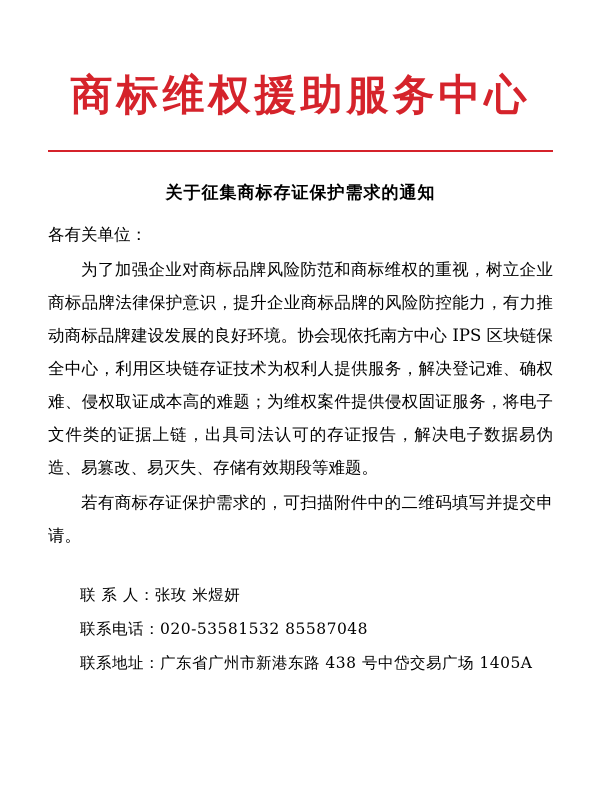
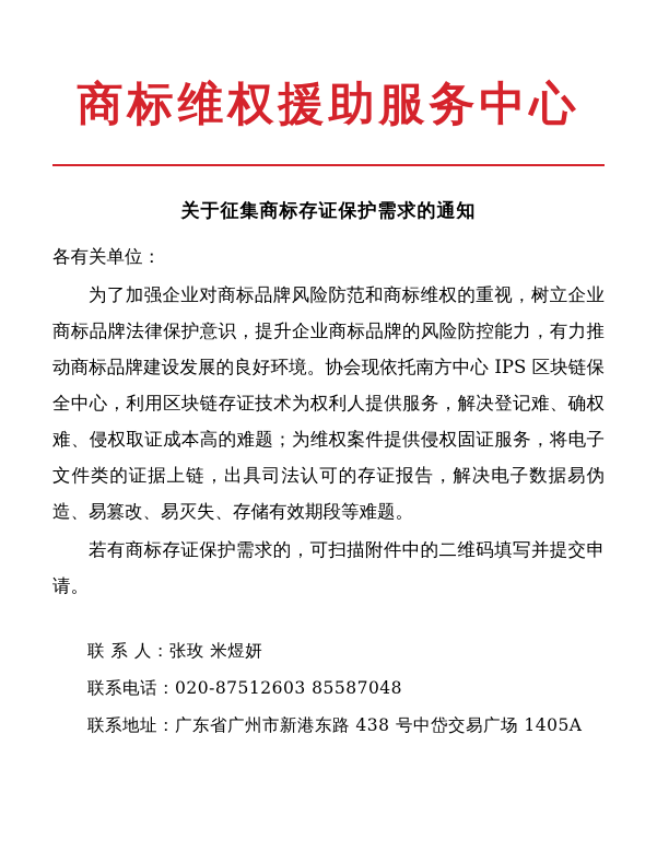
  商标维权援助服务中心
  关于征集商标存证保护需求的通知
  各有关单位：
  为了加强企业对商标品牌风险防范和商标维权的重视，树立企业商标品牌法律保护意识，提升企业商标品牌的风险防控能力，有力推动商标品牌建设发展的良好环境。协会现依托南方中心 IPS 区块链保全中心，利用区块链存证技术为权利人提供服务，解决登记难、确权难、侵权取证成本高的难题；为维权案件提供侵权固证服务，将电子文件类的证据上链，出具司法认可的存证报告，解决电子数据易伪造、易篡改、易灭失、存储有效期段等难题。
  若有商标存证保护需求的，可扫描附件中的二维码填写并提交申请。
  联 系 人：张玫 米煜妍
- 联系电话：020-53581532 85587048
+ 联系电话：020-87512603 85587048
  联系地址：广东省广州市新港东路 438 号中岱交易广场 1405A
